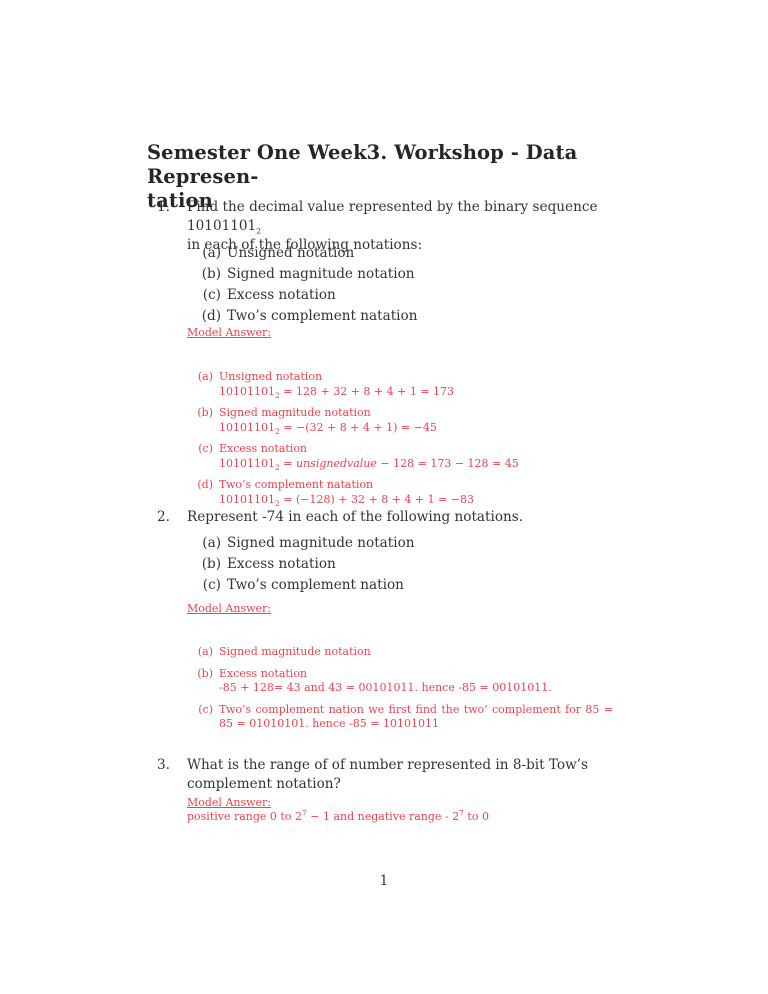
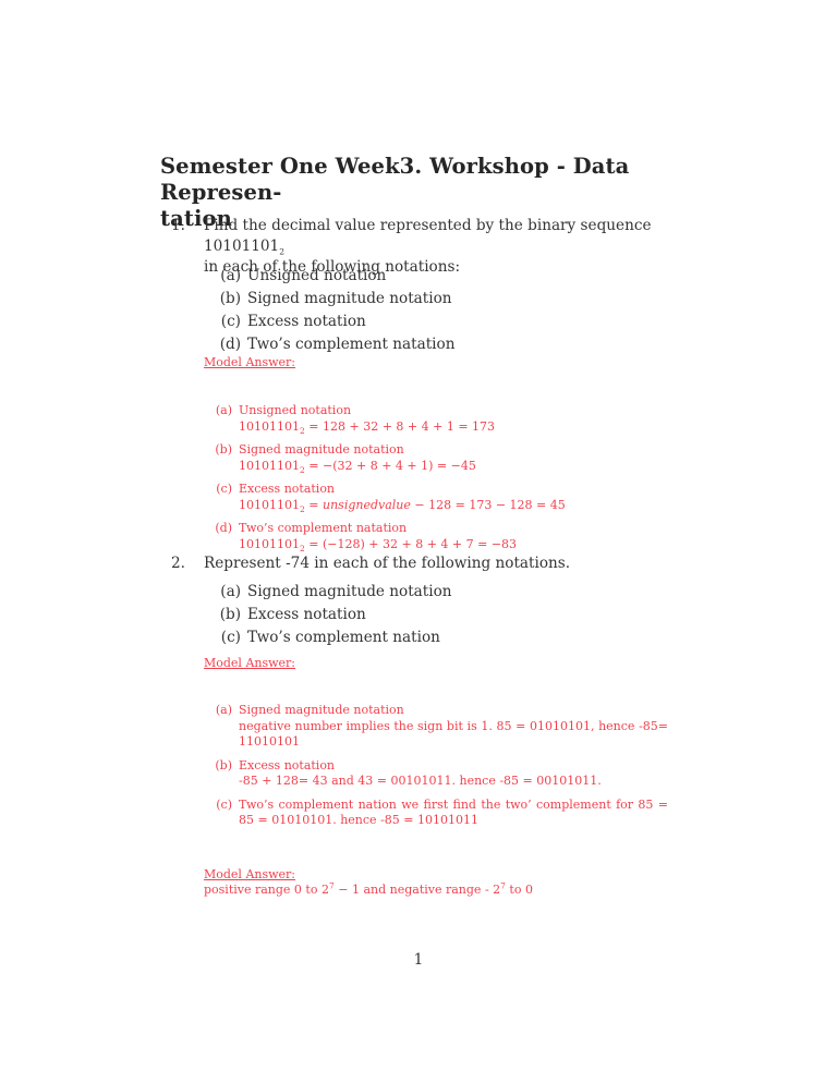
  Semester One Week3. Workshop - Data Represen-
  tation
  1.
  Find the decimal value represented by the binary sequence 101011012
  in each of the following notations:
  (a)
  Unsigned notation
  (b)
  Signed magnitude notation
  (c)
  Excess notation
  (d)
  Two’s complement natation
  Model Answer:
  (a)
  Unsigned notation
  101011012 = 128 + 32 + 8 + 4 + 1 = 173
  (b)
  Signed magnitude notation
  101011012 = −(32 + 8 + 4 + 1) = −45
  (c)
  Excess notation
  101011012 = unsignedvalue − 128 = 173 − 128 = 45
  (d)
  Two’s complement natation
- 101011012 = (−128) + 32 + 8 + 4 + 1 = −83
+ 101011012 = (−128) + 32 + 8 + 4 + 7 = −83
  2.
  Represent -74 in each of the following notations.
  (a)
  Signed magnitude notation
  (b)
  Excess notation
  (c)
  Two’s complement nation
  Model Answer:
  (a)
  Signed magnitude notation
+ negative number implies the sign bit is 1. 85 = 01010101, hence -85= 11010101
  (b)
  Excess notation
  -85 + 128= 43 and 43 = 00101011. hence -85 = 00101011.
  (c)
  Two’s complement nation we first find the two’ complement for 85 = 85 = 01010101. hence -85 = 10101011
- 3.
- What is the range of of number represented in 8-bit Tow’s complement notation?
  Model Answer:
  positive range 0 to 27 − 1 and negative range - 27 to 0
  1
